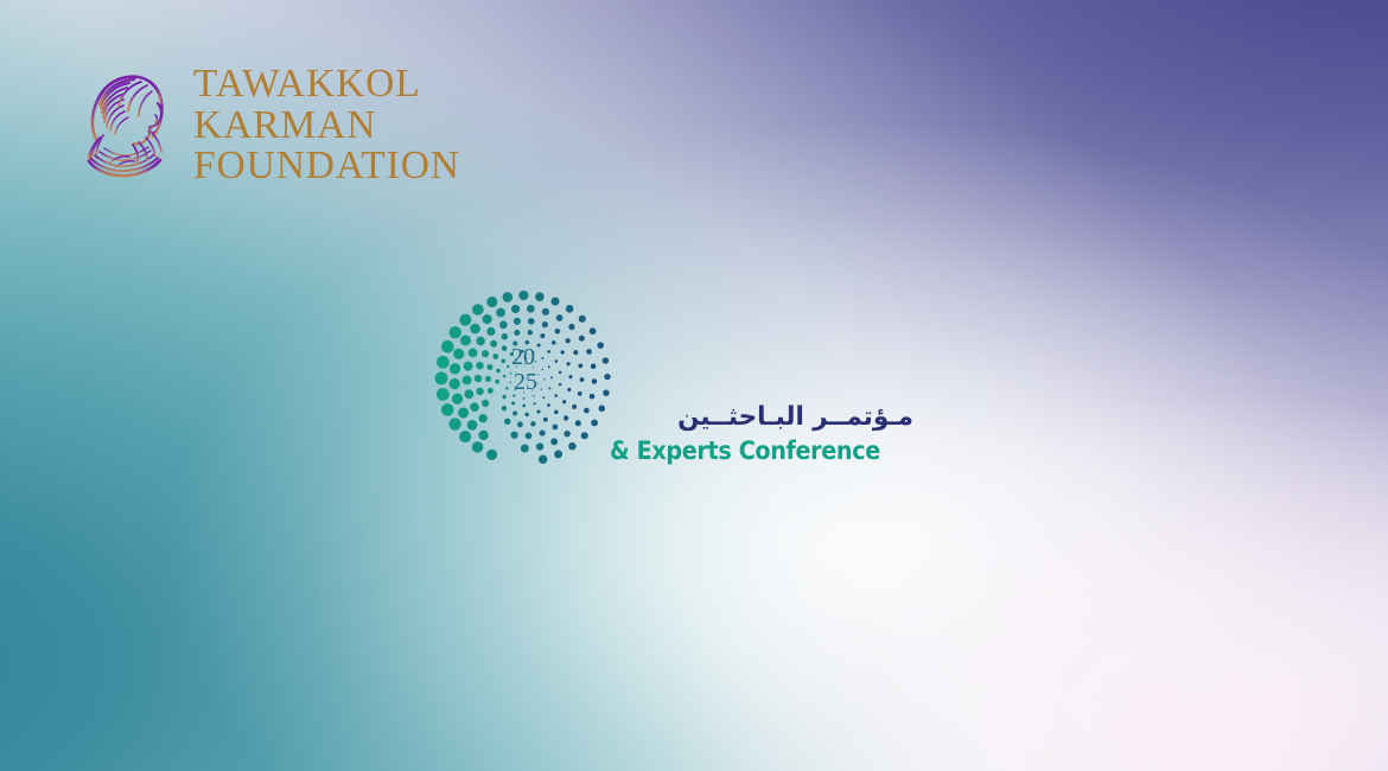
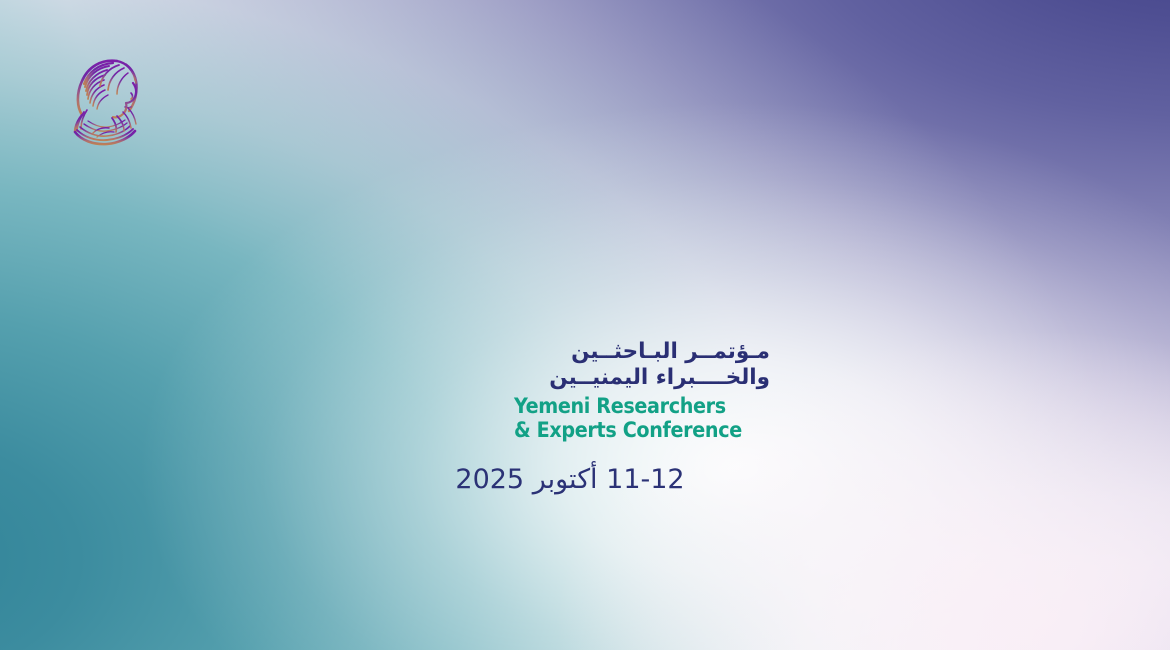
- TAWAKKOL
- KARMAN
- FOUNDATION
- 20
- 25
  مـؤتمــر البـاحثــين
+ والخــــبراء اليمنيــين
+ Yemeni Researchers
  & Experts Conference
+ 11-12 أكتوبر 2025
